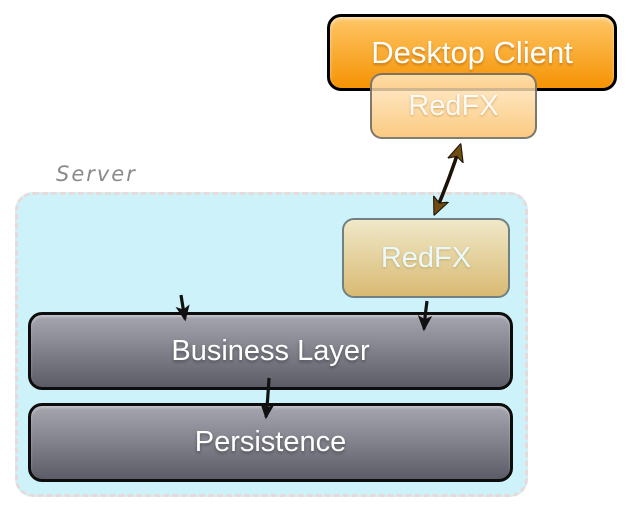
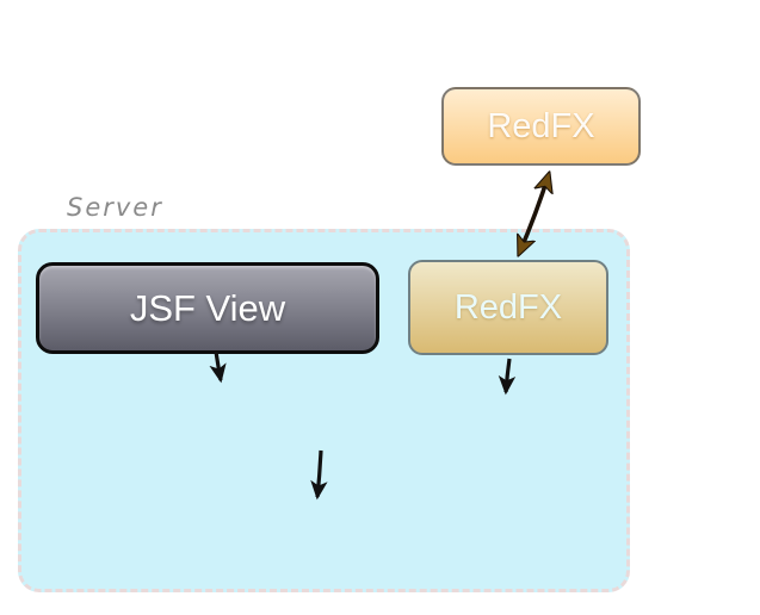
- Desktop Client
  RedFX
  Server
+ JSF View
  RedFX
- Business Layer
- Persistence
